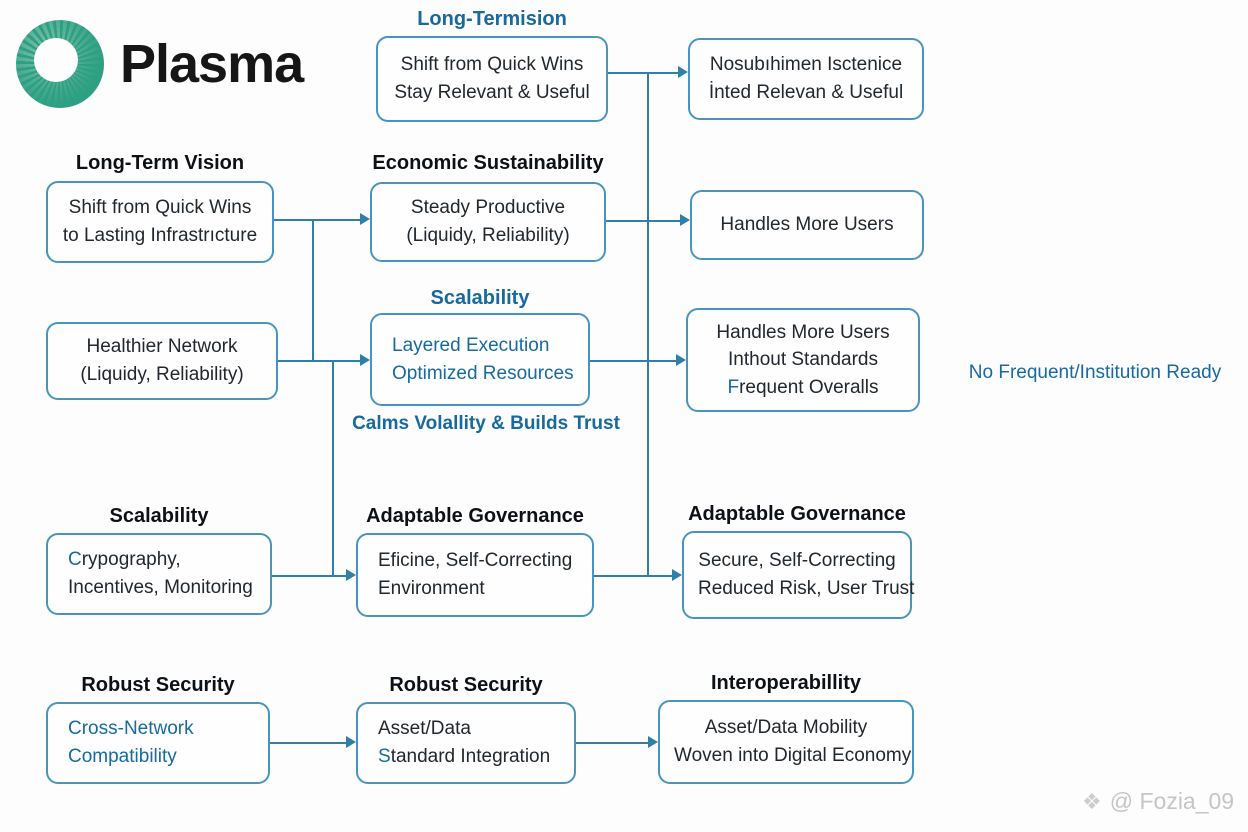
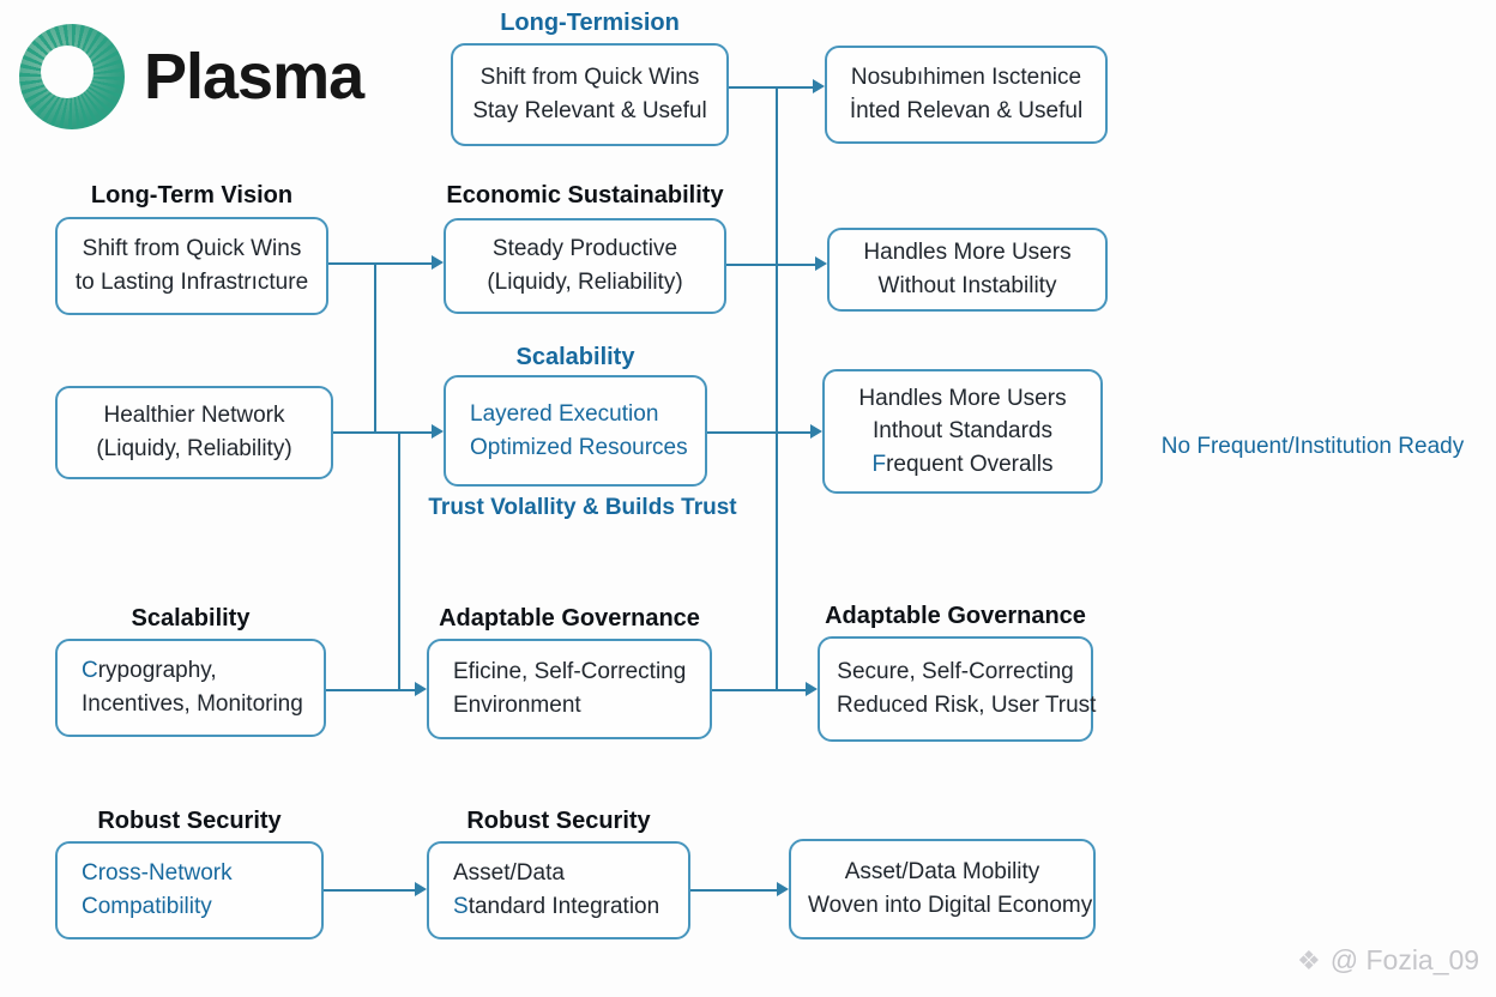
  Plasma
  Long-Termision
  Shift from Quick Wins
  Stay Relevant & Useful
  Nosubıhimen Isctenice
  İnted Relevan & Useful
  Long-Term Vision
  Shift from Quick Wins
  to Lasting Infrastrıcture
  Economic Sustainability
  Steady Productive
  (Liquidy, Reliability)
  Handles More Users
+ Without Instability
  Healthier Network
  (Liquidy, Reliability)
  Scalability
  Layered Execution
  Optimized Resources
- Calms Volallity & Builds Trust
+ Trust Volallity & Builds Trust
  Handles More Users
  Inthout Standards
  Frequent Overalls
  No Frequent/Institution Ready
  Scalability
  Crypography,
  Incentives, Monitoring
  Adaptable Governance
  Eficine, Self-Correcting
  Environment
  Adaptable Governance
  Secure, Self-Correcting
  Reduced Risk, User Trust
  Robust Security
  Cross-Network
  Compatibility
  Robust Security
  Asset/Data
  Standard Integration
- Interoperabillity
  Asset/Data Mobility
  Woven into Digital Economy
  ❖
  @ Fozia_09
